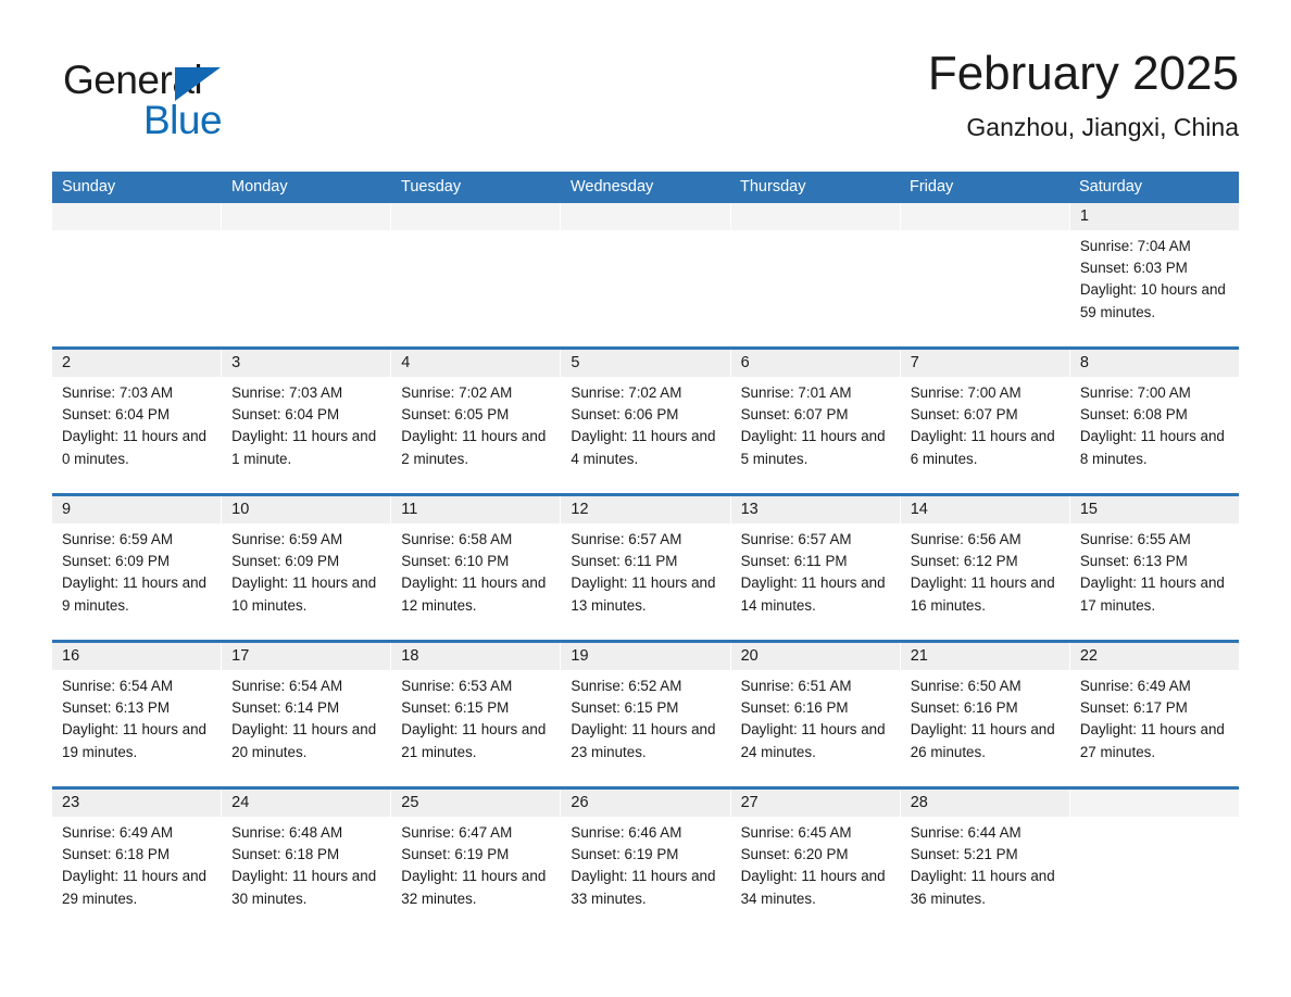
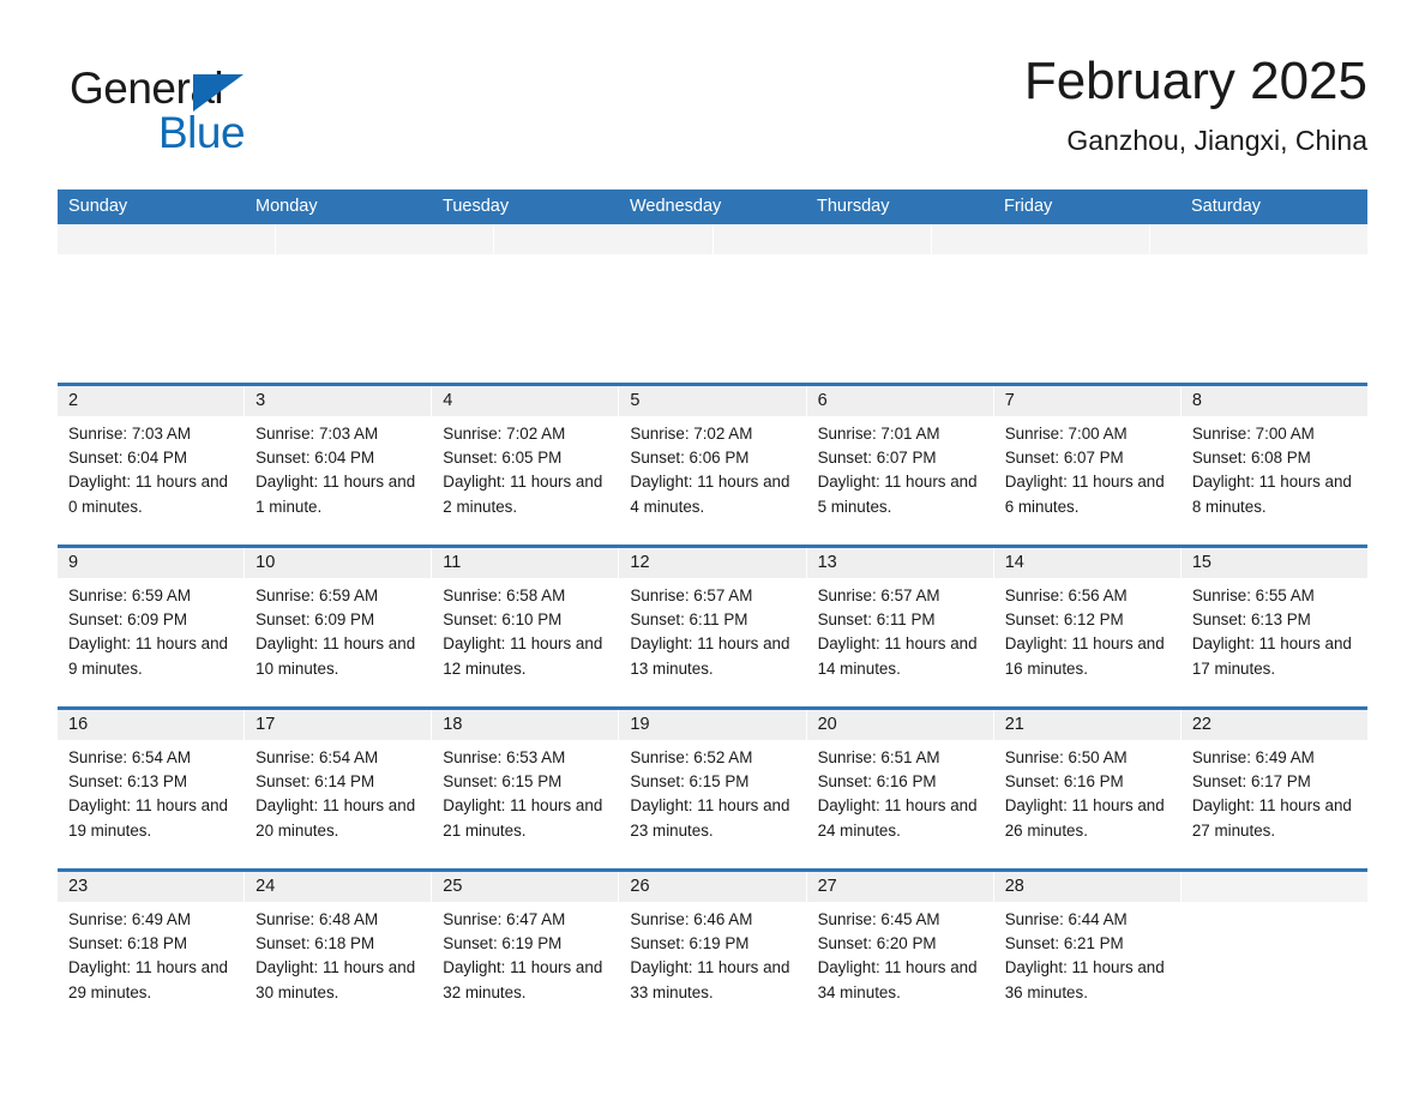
  General
  Blue
  February 2025
  Ganzhou, Jiangxi, China
  Sunday
  Monday
  Tuesday
  Wednesday
  Thursday
  Friday
  Saturday
- 1
- Sunrise: 7:04 AM
- Sunset: 6:03 PM
- Daylight: 10 hours and 59 minutes.
  2
  Sunrise: 7:03 AM
  Sunset: 6:04 PM
  Daylight: 11 hours and 0 minutes.
  3
  Sunrise: 7:03 AM
  Sunset: 6:04 PM
  Daylight: 11 hours and 1 minute.
  4
  Sunrise: 7:02 AM
  Sunset: 6:05 PM
  Daylight: 11 hours and 2 minutes.
  5
  Sunrise: 7:02 AM
  Sunset: 6:06 PM
  Daylight: 11 hours and 4 minutes.
  6
  Sunrise: 7:01 AM
  Sunset: 6:07 PM
  Daylight: 11 hours and 5 minutes.
  7
  Sunrise: 7:00 AM
  Sunset: 6:07 PM
  Daylight: 11 hours and 6 minutes.
  8
  Sunrise: 7:00 AM
  Sunset: 6:08 PM
  Daylight: 11 hours and 8 minutes.
  9
  Sunrise: 6:59 AM
  Sunset: 6:09 PM
  Daylight: 11 hours and 9 minutes.
  10
  Sunrise: 6:59 AM
  Sunset: 6:09 PM
  Daylight: 11 hours and 10 minutes.
  11
  Sunrise: 6:58 AM
  Sunset: 6:10 PM
  Daylight: 11 hours and 12 minutes.
  12
  Sunrise: 6:57 AM
  Sunset: 6:11 PM
  Daylight: 11 hours and 13 minutes.
  13
  Sunrise: 6:57 AM
  Sunset: 6:11 PM
  Daylight: 11 hours and 14 minutes.
  14
  Sunrise: 6:56 AM
  Sunset: 6:12 PM
  Daylight: 11 hours and 16 minutes.
  15
  Sunrise: 6:55 AM
  Sunset: 6:13 PM
  Daylight: 11 hours and 17 minutes.
  16
  Sunrise: 6:54 AM
  Sunset: 6:13 PM
  Daylight: 11 hours and 19 minutes.
  17
  Sunrise: 6:54 AM
  Sunset: 6:14 PM
  Daylight: 11 hours and 20 minutes.
  18
  Sunrise: 6:53 AM
  Sunset: 6:15 PM
  Daylight: 11 hours and 21 minutes.
  19
  Sunrise: 6:52 AM
  Sunset: 6:15 PM
  Daylight: 11 hours and 23 minutes.
  20
  Sunrise: 6:51 AM
  Sunset: 6:16 PM
  Daylight: 11 hours and 24 minutes.
  21
  Sunrise: 6:50 AM
  Sunset: 6:16 PM
  Daylight: 11 hours and 26 minutes.
  22
  Sunrise: 6:49 AM
  Sunset: 6:17 PM
  Daylight: 11 hours and 27 minutes.
  23
  Sunrise: 6:49 AM
  Sunset: 6:18 PM
  Daylight: 11 hours and 29 minutes.
  24
  Sunrise: 6:48 AM
  Sunset: 6:18 PM
  Daylight: 11 hours and 30 minutes.
  25
  Sunrise: 6:47 AM
  Sunset: 6:19 PM
  Daylight: 11 hours and 32 minutes.
  26
  Sunrise: 6:46 AM
  Sunset: 6:19 PM
  Daylight: 11 hours and 33 minutes.
  27
  Sunrise: 6:45 AM
  Sunset: 6:20 PM
  Daylight: 11 hours and 34 minutes.
  28
  Sunrise: 6:44 AM
- Sunset: 5:21 PM
+ Sunset: 6:21 PM
  Daylight: 11 hours and 36 minutes.
